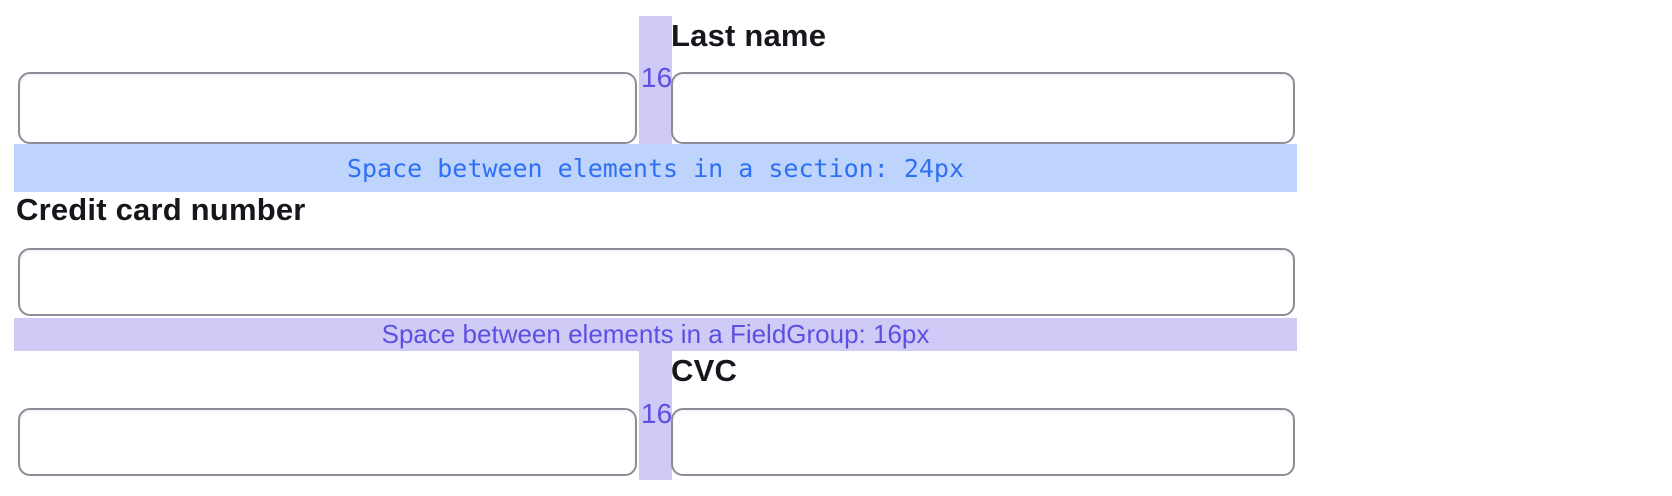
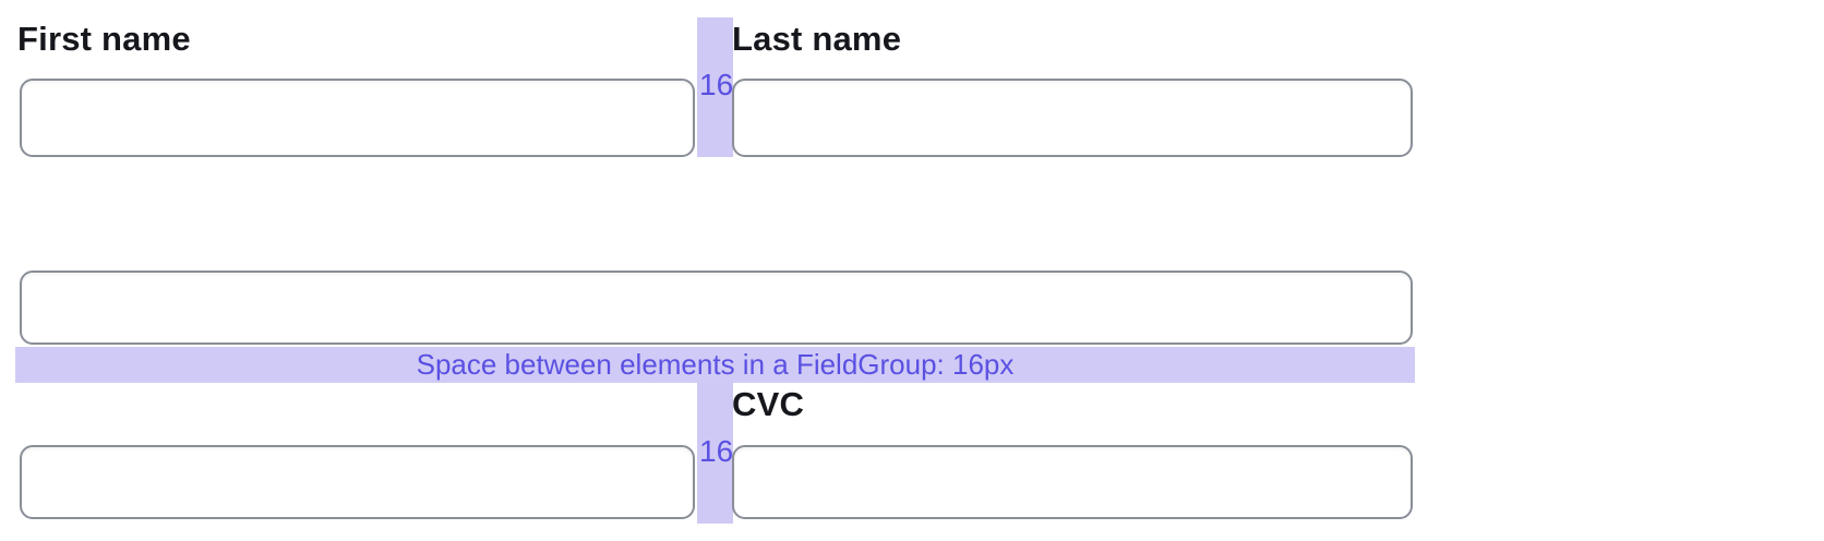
  16
+ First name
  Last name
- Space between elements in a section: 24px
- Credit card number
  Space between elements in a FieldGroup: 16px
  16
  CVC
